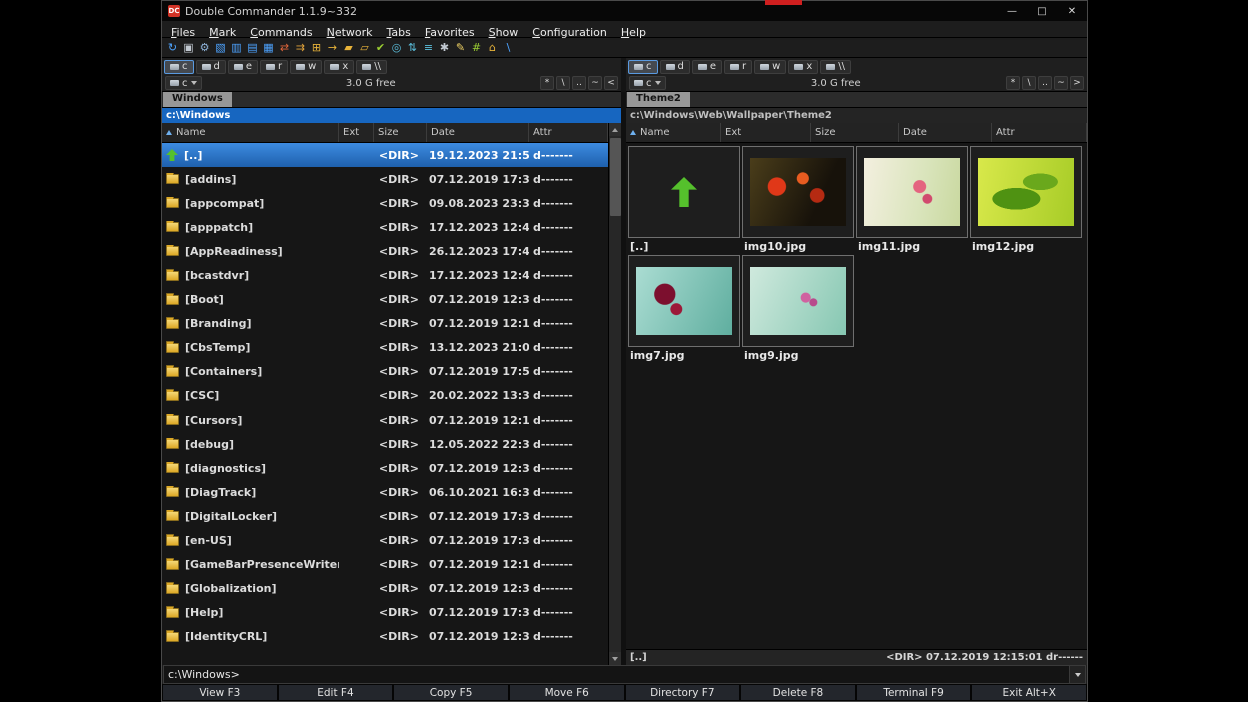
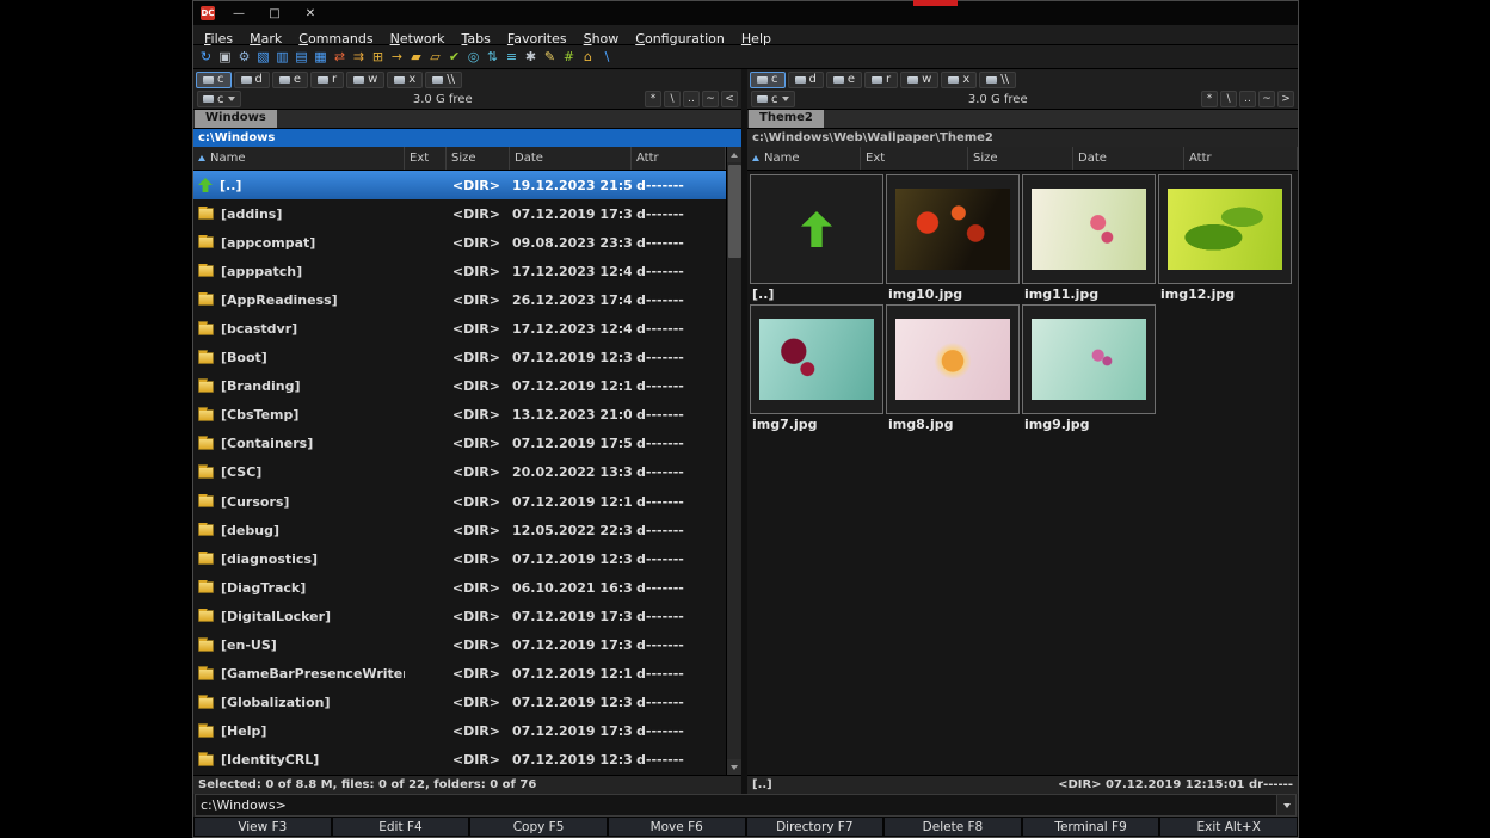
  DC
- Double Commander 1.1.9~332
  —
  □
  ✕
  Files Mark Commands Network Tabs Favorites Show Configuration Help
  ↻
  ▣
  ⚙
  ▧
  ▥
  ▤
  ▦
  ⇄
  ⇉
  ⊞
  →
  ▰
  ▱
  ✔
  ◎
  ⇅
  ≡
  ✱
  ✎
  #
  ⌂
  \
  c
  d
  e
  r
  w
  x
  \\
  c
  d
  e
  r
  w
  x
  \\
  c
  3.0 G free
  *
  \
  ..
  ~
  <
  c
  3.0 G free
  *
  \
  ..
  ~
  >
  Windows
  c:\Windows
  Name
  Ext
  Size
  Date
  Attr
  [..]
  <DIR>
  19.12.2023 21:5
  d-------
  [addins]
  <DIR>
  07.12.2019 17:3
  d-------
  [appcompat]
  <DIR>
  09.08.2023 23:3
  d-------
  [apppatch]
  <DIR>
  17.12.2023 12:4
  d-------
  [AppReadiness]
  <DIR>
  26.12.2023 17:4
  d-------
  [bcastdvr]
  <DIR>
  17.12.2023 12:4
  d-------
  [Boot]
  <DIR>
  07.12.2019 12:3
  d-------
  [Branding]
  <DIR>
  07.12.2019 12:1
  d-------
  [CbsTemp]
  <DIR>
  13.12.2023 21:0
  d-------
  [Containers]
  <DIR>
  07.12.2019 17:5
  d-------
  [CSC]
  <DIR>
  20.02.2022 13:3
  d-------
  [Cursors]
  <DIR>
  07.12.2019 12:1
  d-------
  [debug]
  <DIR>
  12.05.2022 22:3
  d-------
  [diagnostics]
  <DIR>
  07.12.2019 12:3
  d-------
  [DiagTrack]
  <DIR>
  06.10.2021 16:3
  d-------
  [DigitalLocker]
  <DIR>
  07.12.2019 17:3
  d-------
  [en-US]
  <DIR>
  07.12.2019 17:3
  d-------
  [GameBarPresenceWrite
  <DIR>
  07.12.2019 12:1
  d-------
  [Globalization]
  <DIR>
  07.12.2019 12:3
  d-------
  [Help]
  <DIR>
  07.12.2019 17:3
  d-------
  [IdentityCRL]
  <DIR>
  07.12.2019 12:3
  d-------
+ Selected: 0 of 8.8 M, files: 0 of 22, folders: 0 of 76
  Theme2
  c:\Windows\Web\Wallpaper\Theme2
  Name
  Ext
  Size
  Date
  Attr
  [..]
  img10.jpg
  img11.jpg
  img12.jpg
  img7.jpg
+ img8.jpg
  img9.jpg
  [..]
  <DIR> 07.12.2019 12:15:01 dr------
  c:\Windows>
  View F3
  Edit F4
  Copy F5
  Move F6
  Directory F7
  Delete F8
  Terminal F9
  Exit Alt+X
